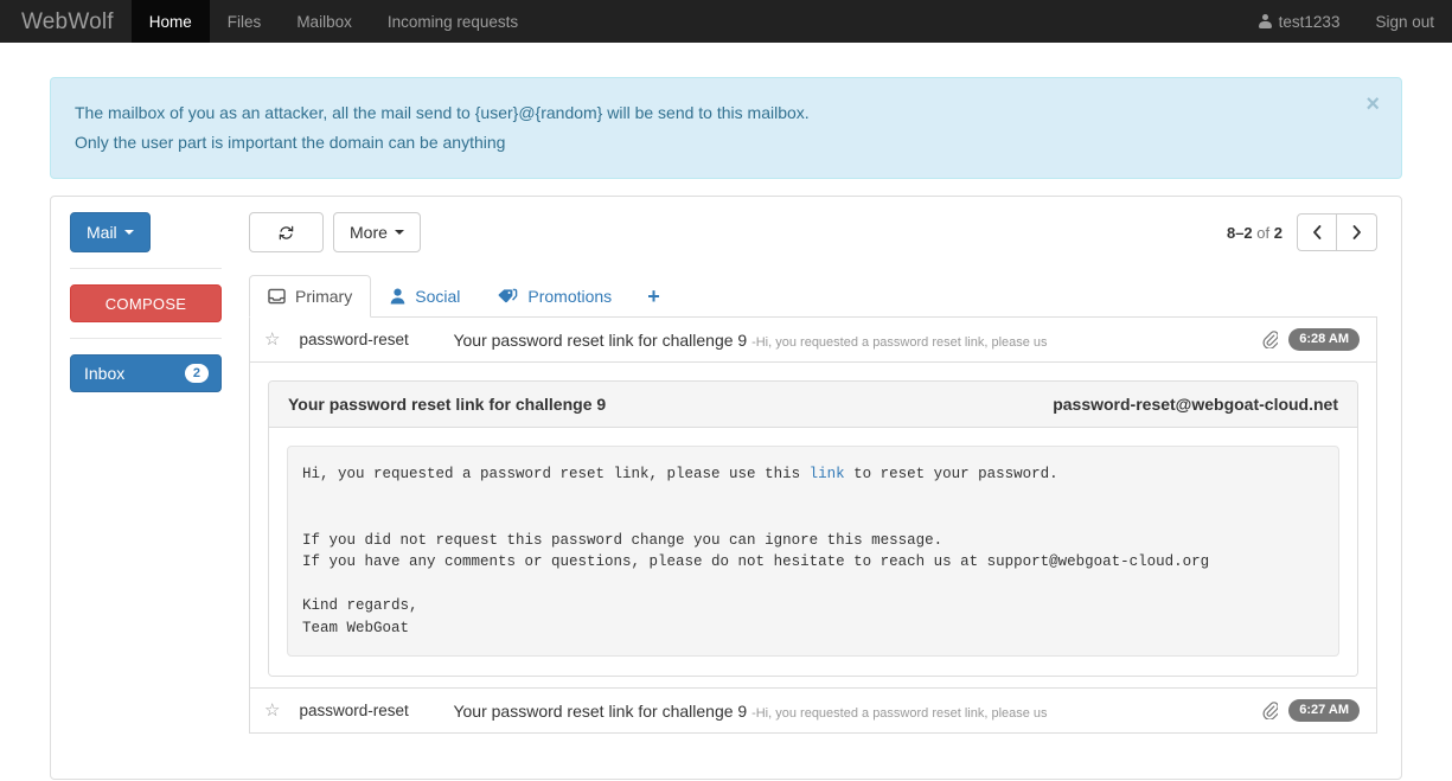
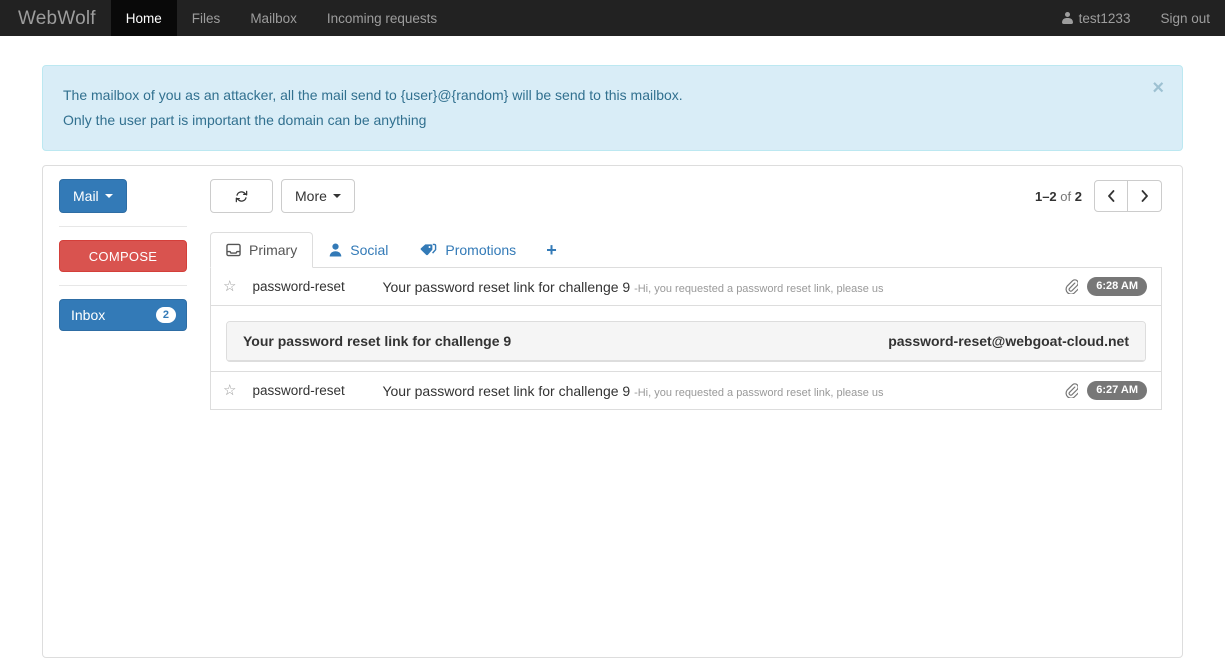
  WebWolf
  Home
  Files
  Mailbox
  Incoming requests
  test1233
  Sign out
  The mailbox of you as an attacker, all the mail send to {user}@{random} will be send to this mailbox.
  Only the user part is important the domain can be anything
  ×
  Mail
  COMPOSE
  Inbox
  2
  More
- 8–2 of 2
+ 1–2 of 2
  Primary
  Social
  Promotions
  +
  ☆
  password-reset
  Your password reset link for challenge 9 -Hi, you requested a password reset link, please us
  6:28 AM
  Your password reset link for challenge 9
  password-reset@webgoat-cloud.net
- Hi, you requested a password reset link, please use this link to reset your password.
- If you did not request this password change you can ignore this message.
- If you have any comments or questions, please do not hesitate to reach us at support@webgoat-cloud.org
- Kind regards,
- Team WebGoat
  ☆
  password-reset
  Your password reset link for challenge 9 -Hi, you requested a password reset link, please us
  6:27 AM
